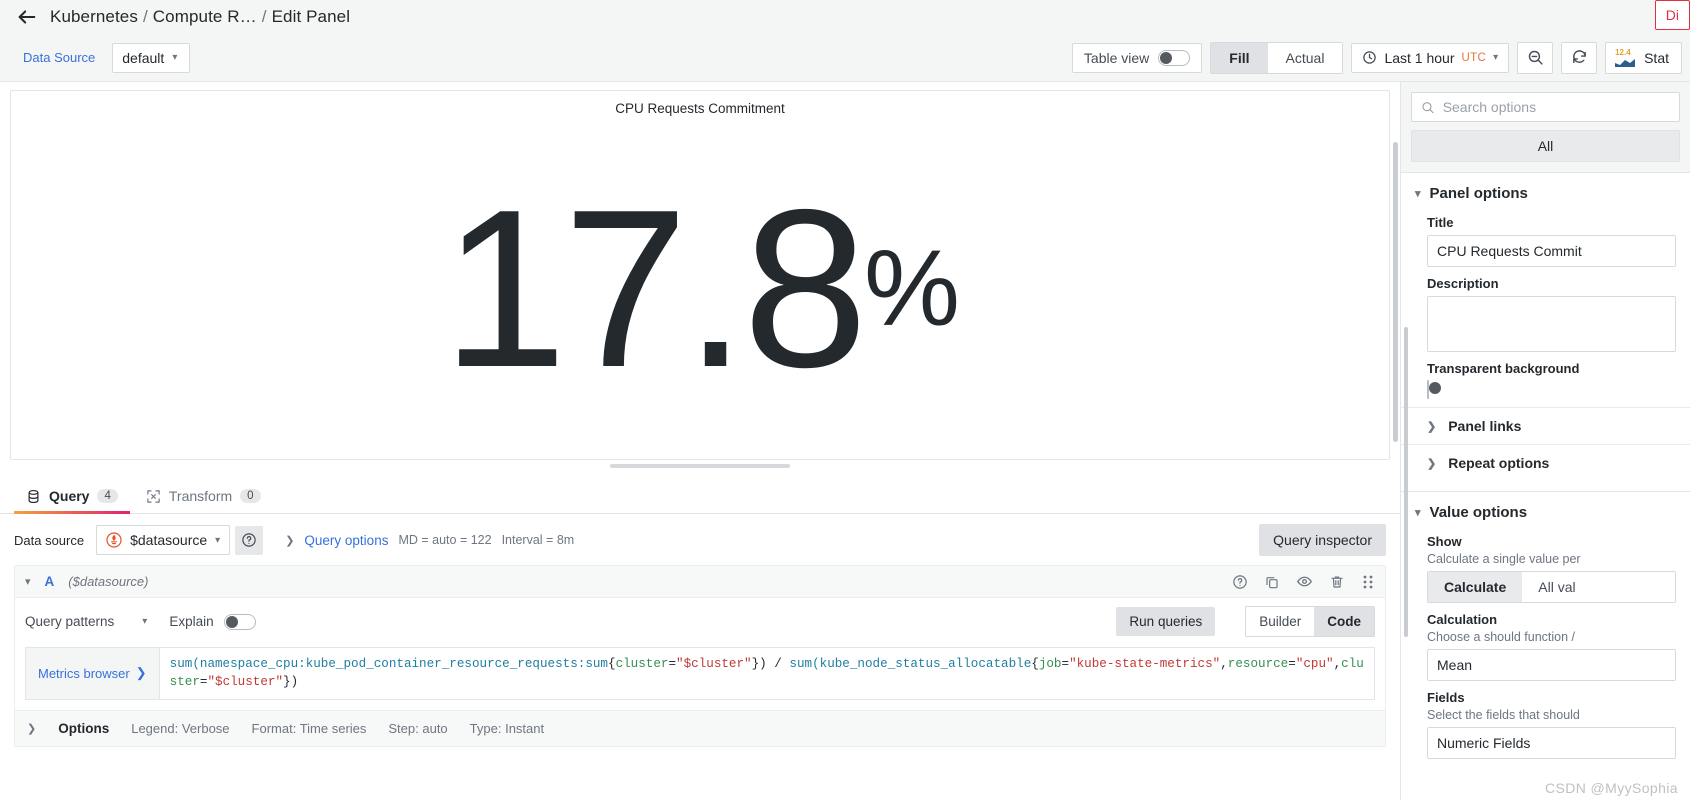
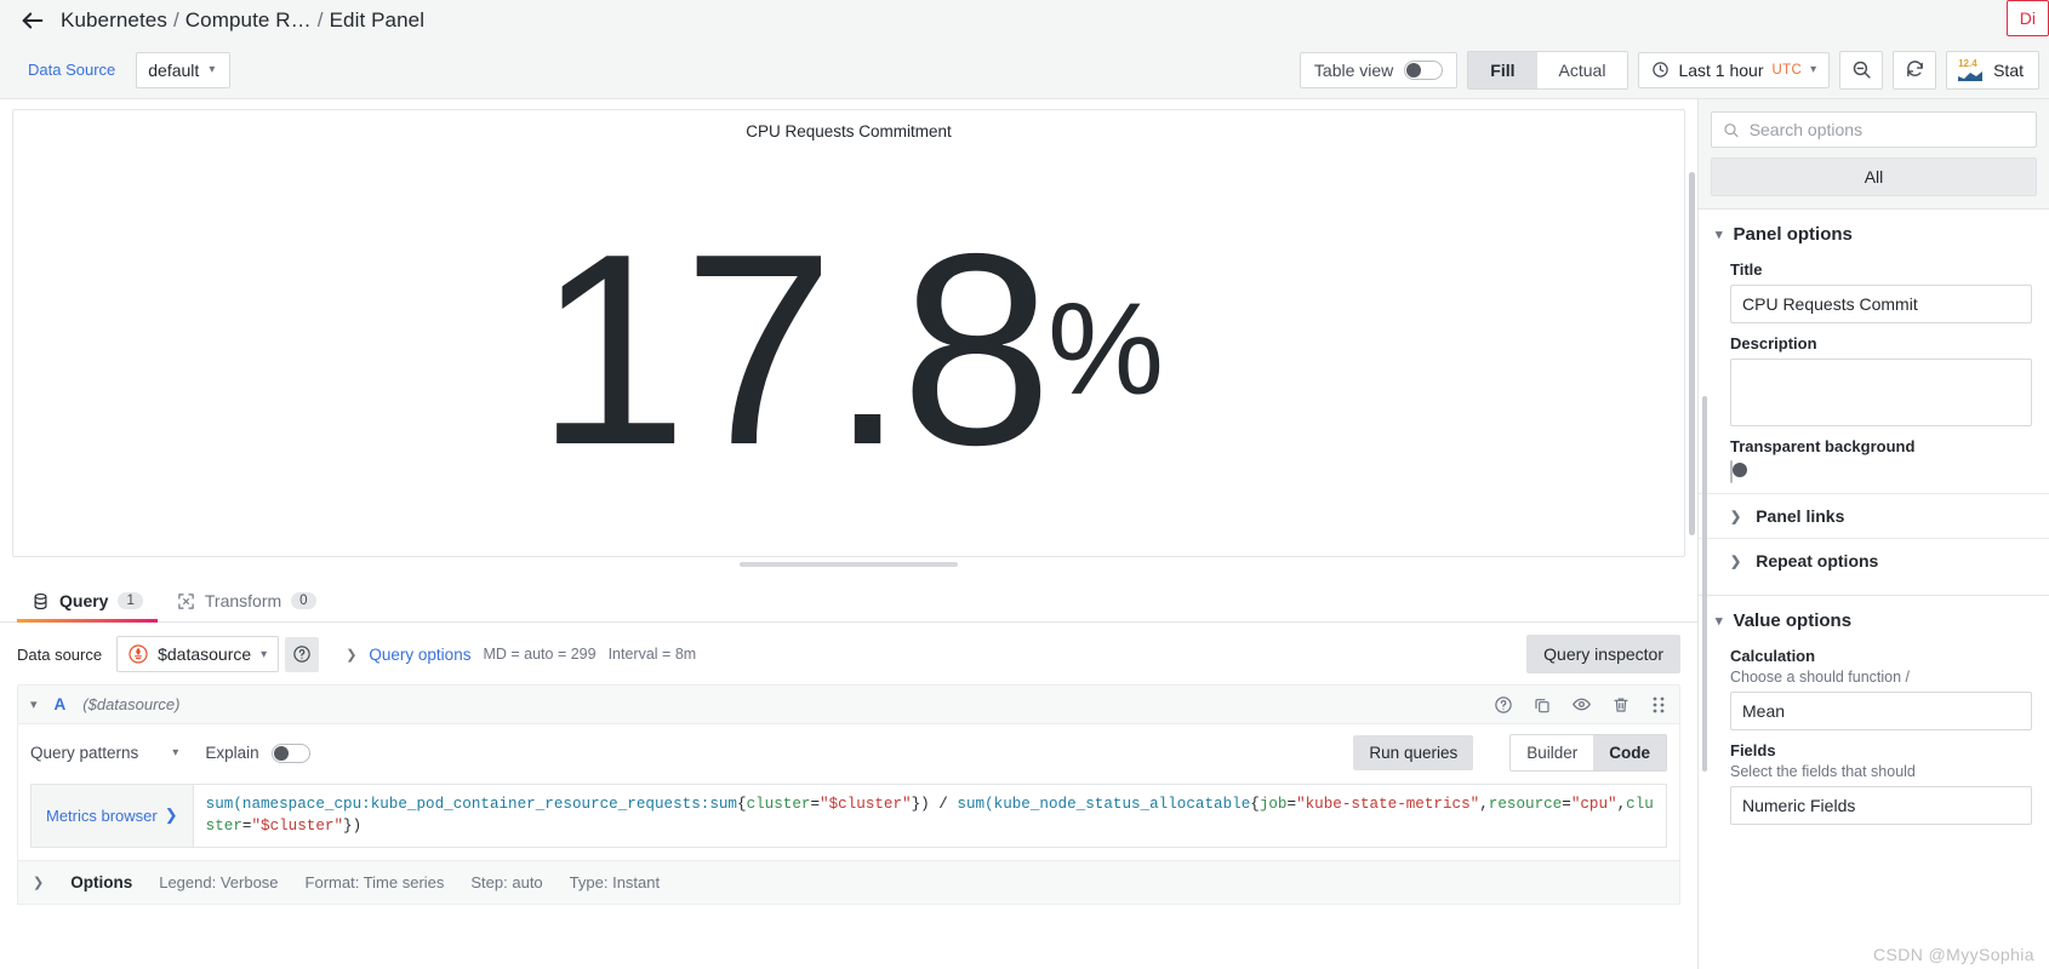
  Kubernetes
  /
  Compute R…
  /
  Edit Panel
  Di
  Data Source
  default
  ▾
  Table view
  Fill
  Actual
  Last 1 hour
  UTC
  ▾
  12.4
  Stat
  CPU Requests Commitment
  17.8
  %
  Query
- 4
+ 1
  Transform
  0
  Data source
  $datasource
  ▾
  ❯
  Query options
- MD = auto = 122
+ MD = auto = 299
  Interval = 8m
  Query inspector
  ▾
  A
  ($datasource)
  Query patterns
  ▾
  Explain
  Run queries
  Builder
  Code
  Metrics browser
  ❯
  sum(namespace_cpu:kube_pod_container_resource_requests:sum{cluster="$cluster"}) / sum(kube_node_status_allocatable{job="kube-state-metrics",resource="cpu",cluster="$cluster"})
  ❯
  Options
  Legend: Verbose
  Format: Time series
  Step: auto
  Type: Instant
  Search options
  All
  ▾
  Panel options
  Title
  CPU Requests Commit
  Description
  Transparent background
  ❯
  Panel links
  ❯
  Repeat options
  ▾
  Value options
- Show
- Calculate a single value per
- Calculate
- All val
  Calculation
  Choose a should function /
  Mean
  Fields
  Select the fields that should
  Numeric Fields
  CSDN @MyySophia
